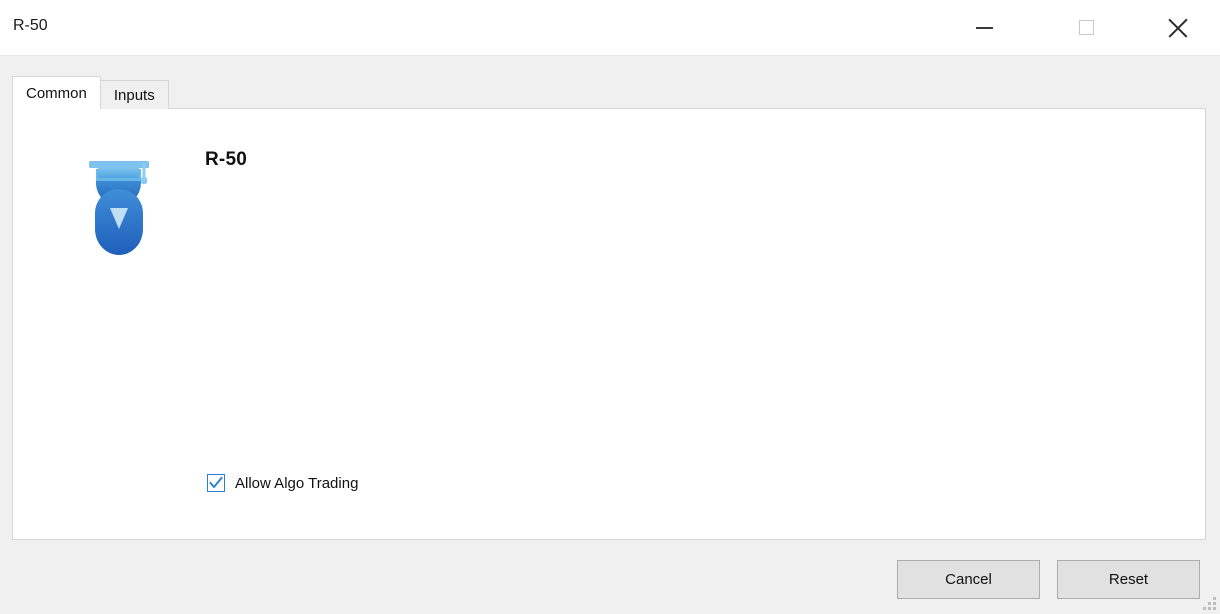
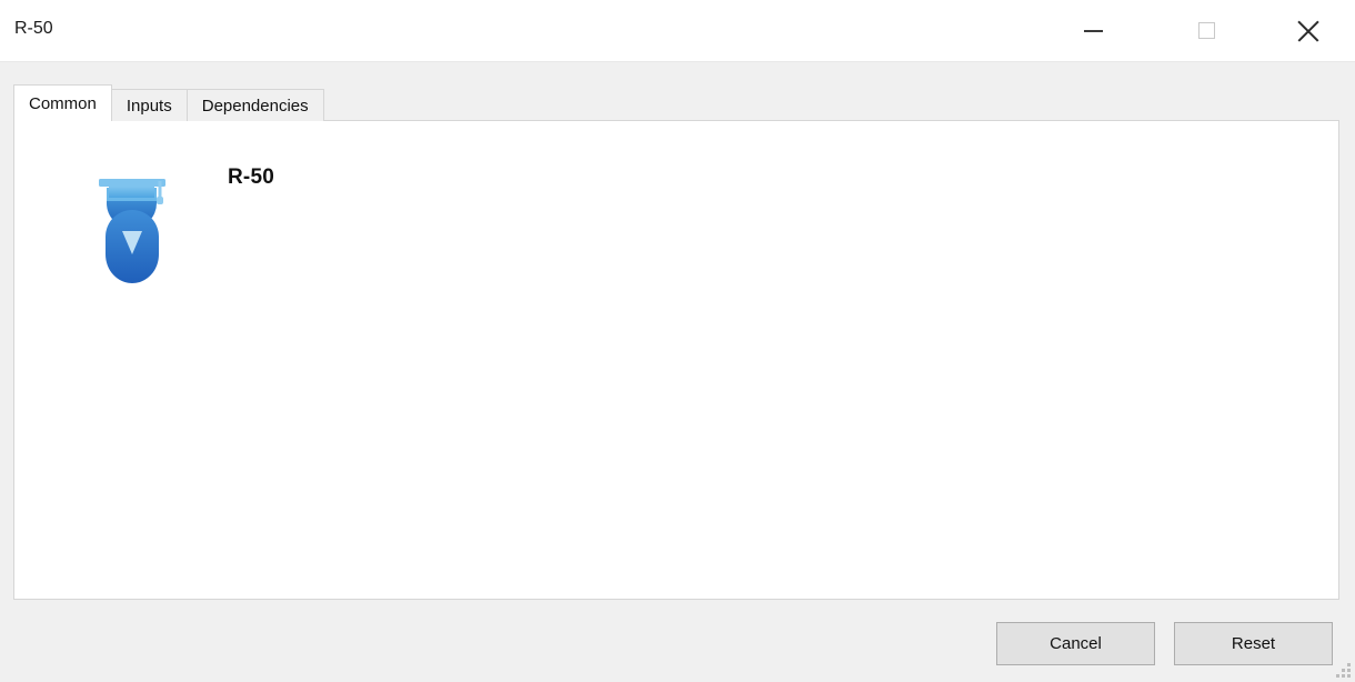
  R-50
  Common
  Inputs
+ Dependencies
  R-50
- Allow Algo Trading
  Cancel
  Reset
